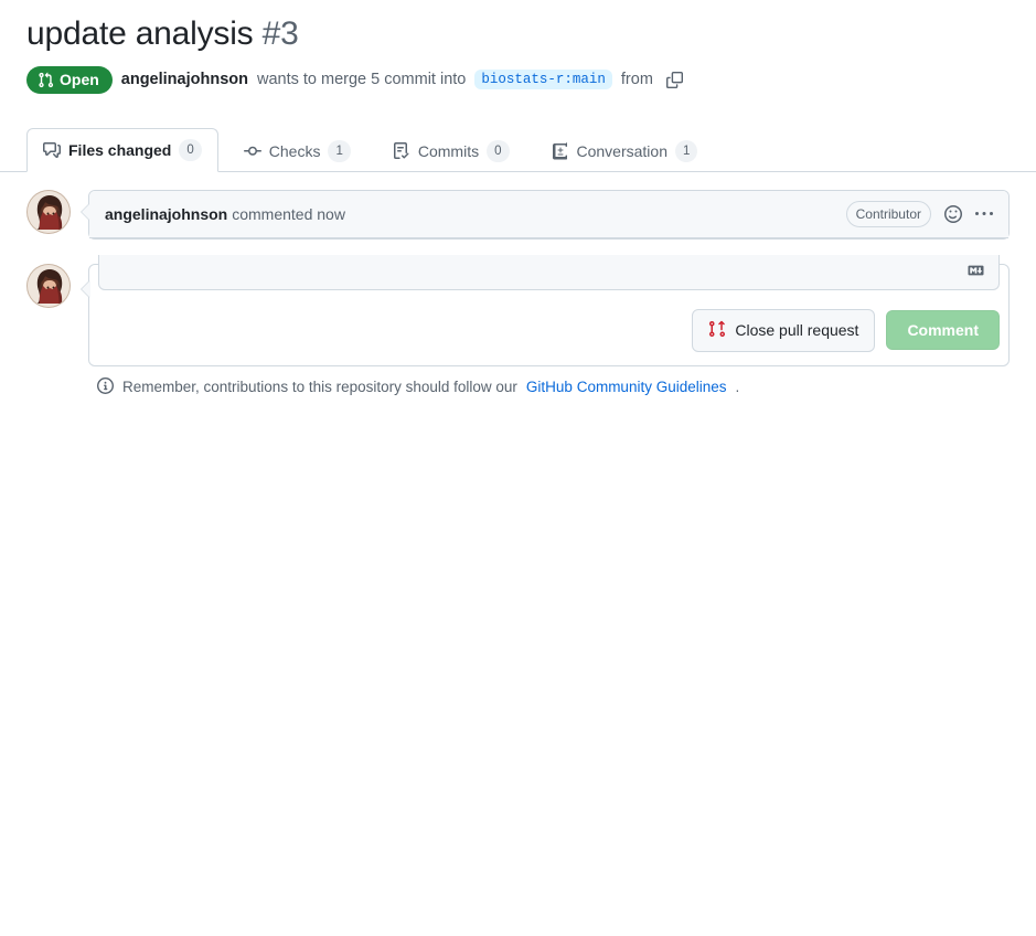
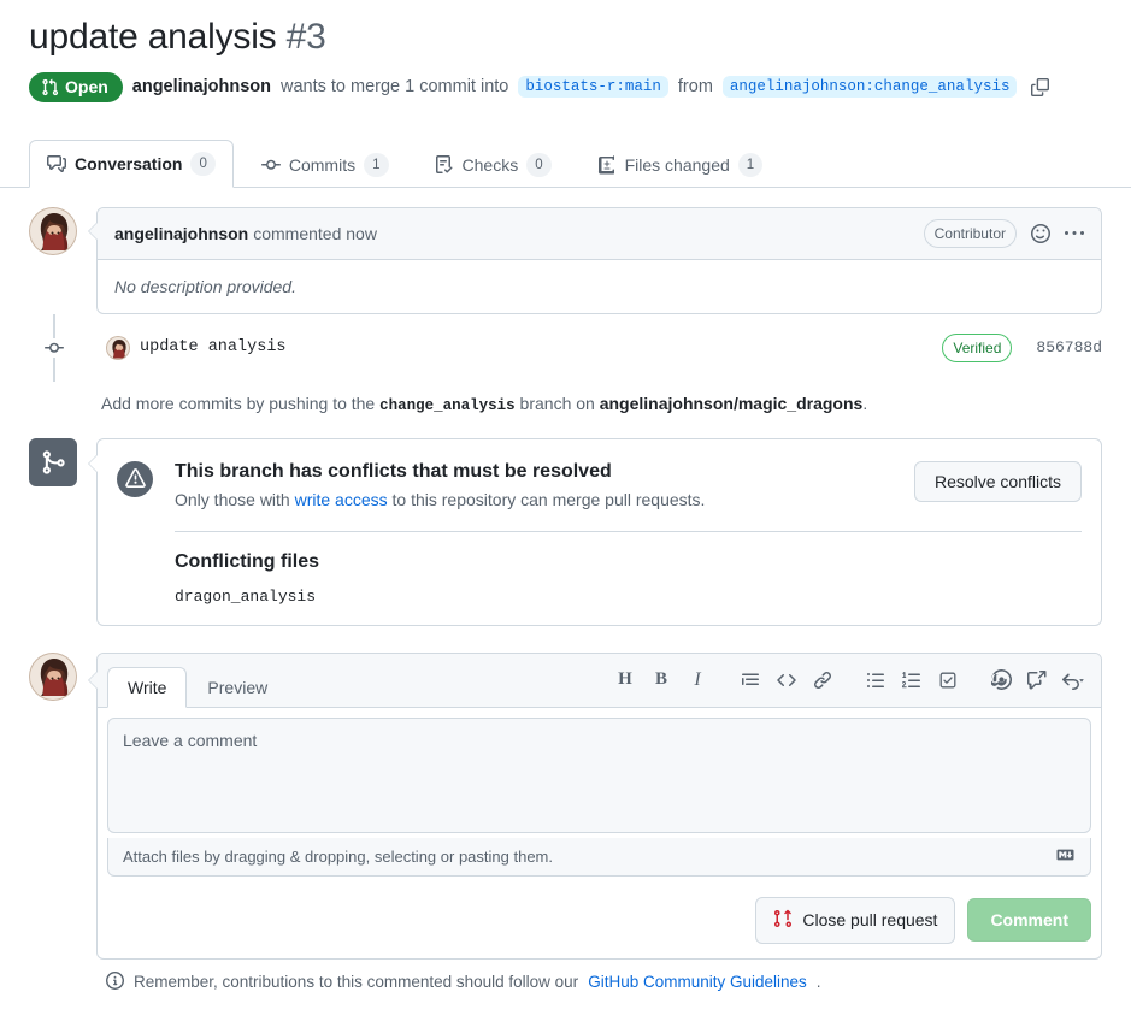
  update analysis #3
  Open
  angelinajohnson
- wants to merge 5 commit into
+ wants to merge 1 commit into
  biostats-r:main
  from
+ angelinajohnson:change_analysis
- Files changed
+ Conversation
  0
- Checks
+ Commits
  1
- Commits
+ Checks
  0
- Conversation
+ Files changed
  1
  angelinajohnson
  commented now
  Contributor
+ No description provided.
+ update analysis
+ Verified
+ 856788d
+ Add more commits by pushing to the change_analysis branch on angelinajohnson/magic_dragons.
+ This branch has conflicts that must be resolved
+ Only those with write access to this repository can merge pull requests.
+ Resolve conflicts
+ Conflicting files
+ dragon_analysis
+ Write
+ Preview
+ H
+ B
+ I
+ Leave a comment
+ Attach files by dragging & dropping, selecting or pasting them.
  Close pull request
  Comment
- Remember, contributions to this repository should follow our
+ Remember, contributions to this commented should follow our
  GitHub Community Guidelines
  .
